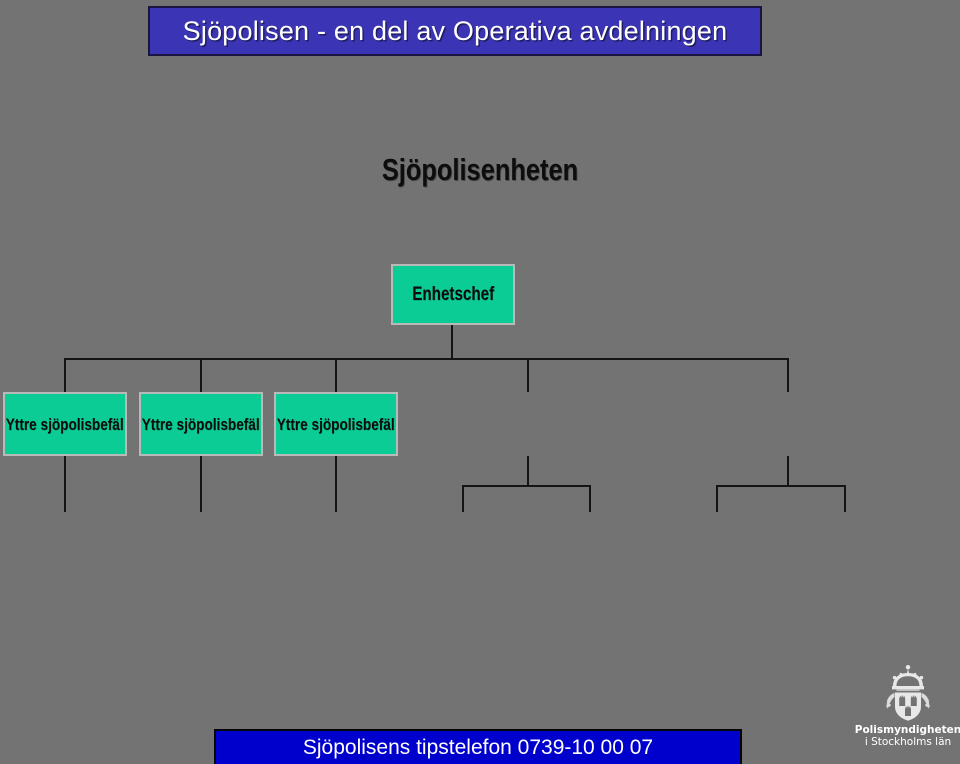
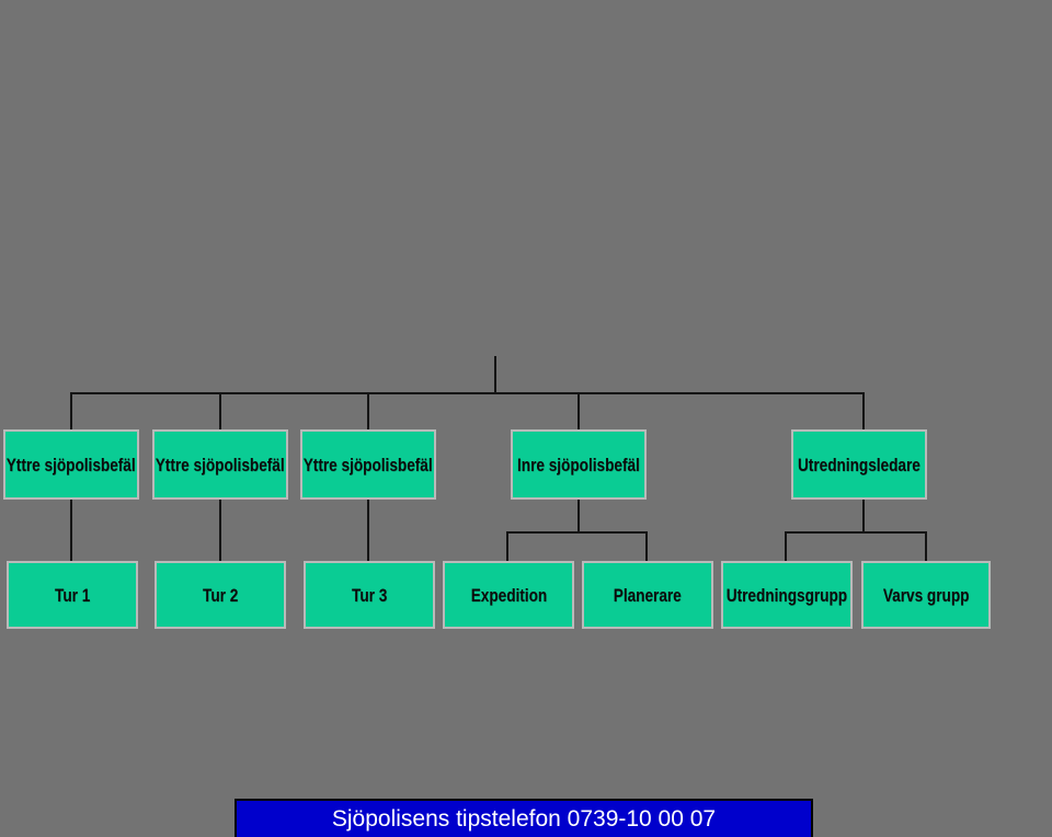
- Sjöpolisen - en del av Operativa avdelningen
- Sjöpolisenheten
- Enhetschef
  Yttre sjöpolisbefäl
  Yttre sjöpolisbefäl
  Yttre sjöpolisbefäl
+ Inre sjöpolisbefäl
+ Utredningsledare
+ Tur 1
+ Tur 2
+ Tur 3
+ Expedition
+ Planerare
+ Utredningsgrupp
+ Varvs grupp
  Sjöpolisens tipstelefon 0739-10 00 07
- Polismyndigheten
- i Stockholms län
